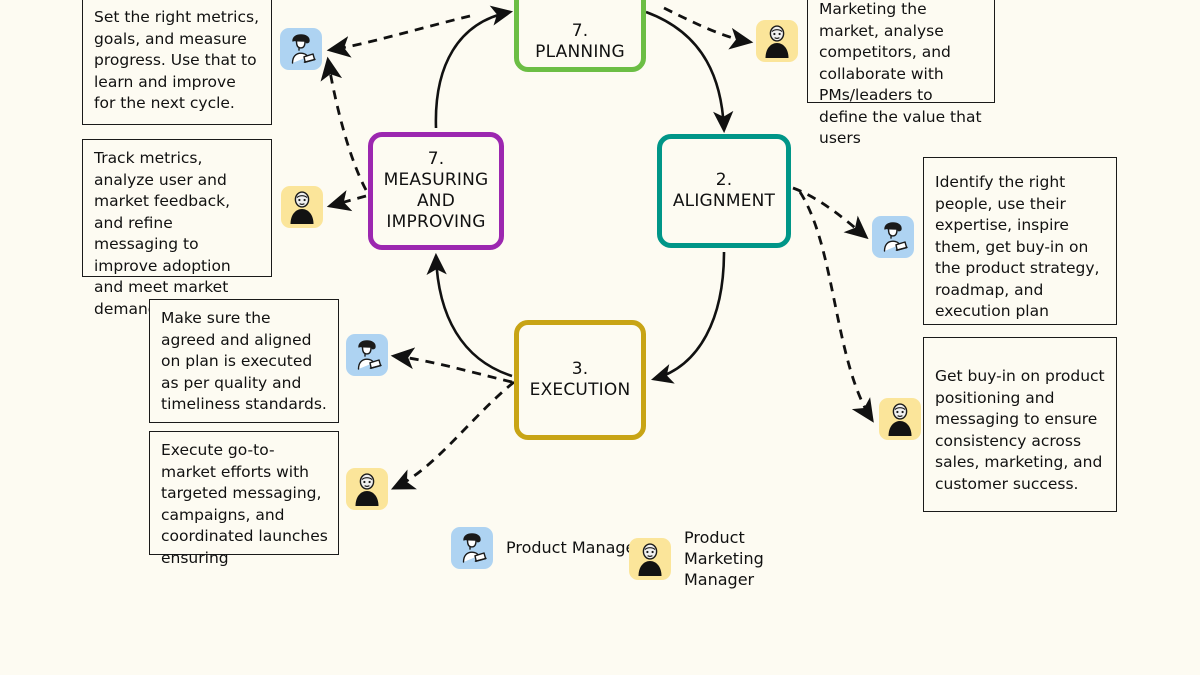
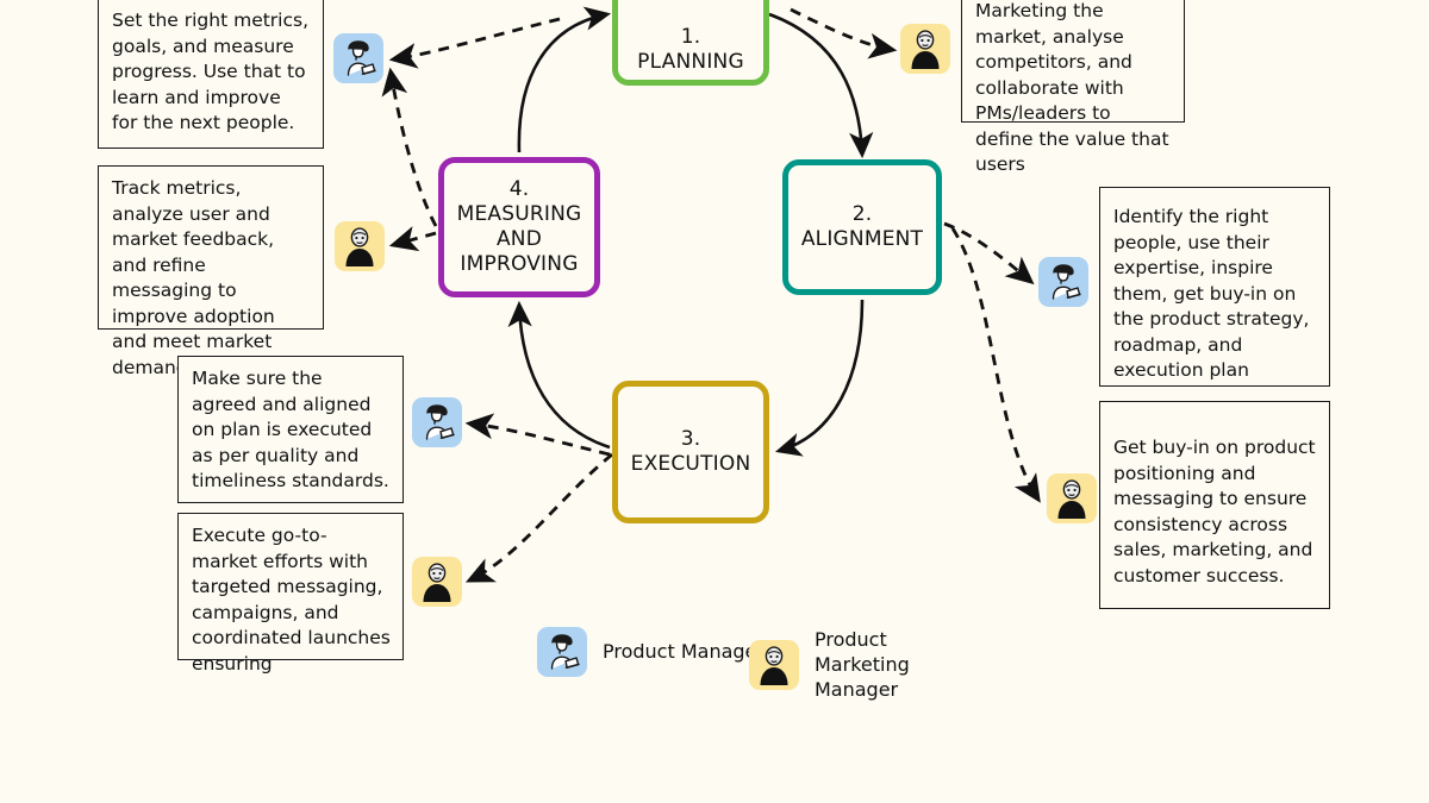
- 7. PLANNING
+ 1. PLANNING
  2. ALIGNMENT
  3. EXECUTION
- 7. MEASURING AND IMPROVING
+ 4. MEASURING AND IMPROVING
- Set the right metrics, goals, and measure progress. Use that to learn and improve for the next cycle.
+ Set the right metrics, goals, and measure progress. Use that to learn and improve for the next people.
  Track metrics, analyze user and market feedback, and refine messaging to improve adoption and meet market deman
  Make sure the agreed and aligned on plan is executed as per quality and timeliness standards.
  Execute go-to-market efforts with targeted messaging, campaigns, and coordinated launches ensuring
  Marketing the market, analyse competitors, and collaborate with PMs/leaders to define the value that users
  Identify the right people, use their expertise, inspire them, get buy-in on the product strategy, roadmap, and execution plan
  Get buy-in on product positioning and messaging to ensure consistency across sales, marketing, and customer success.
  Product Manag
  Product Marketing Manager
